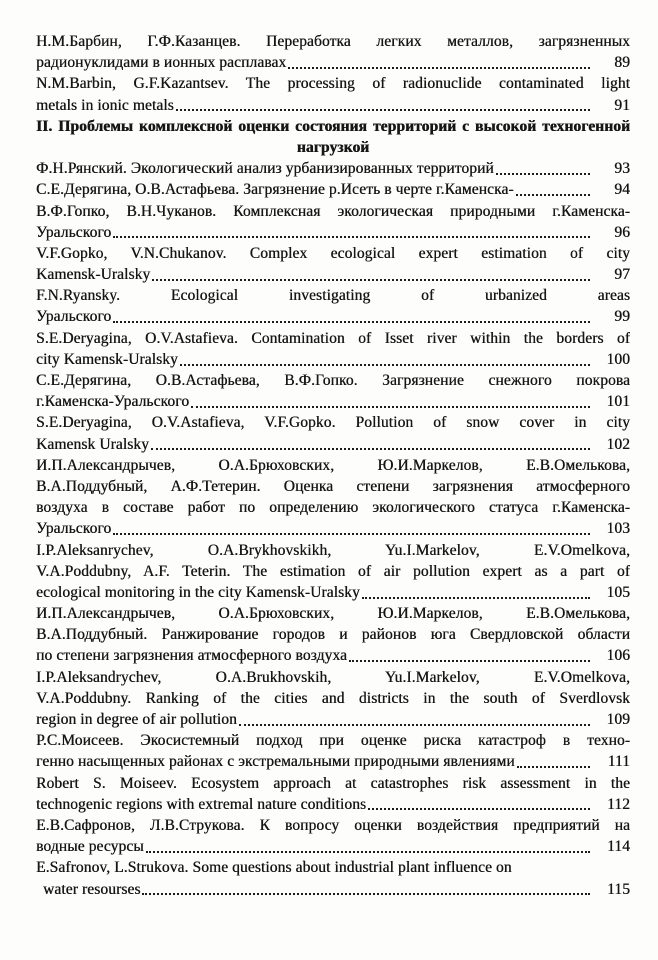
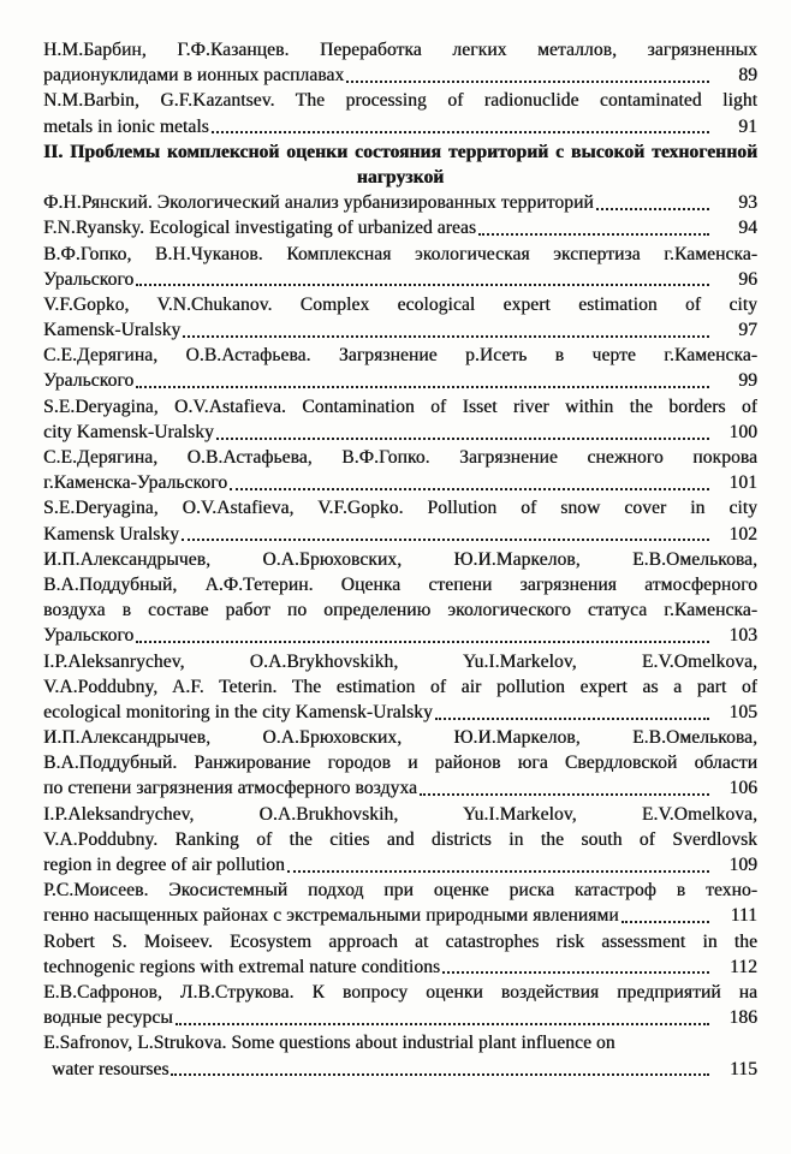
  Н.М.Барбин, Г.Ф.Казанцев. Переработка легких металлов, загрязненных
  радионуклидами в ионных расплавах
  89
  N.M.Barbin, G.F.Kazantsev. The processing of radionuclide contaminated light
  metals in ionic metals
  91
  II. Проблемы комплексной оценки состояния территорий с высокой техногенной
  нагрузкой
  Ф.Н.Рянский. Экологический анализ урбанизированных территорий
  93
- С.Е.Дерягина, О.В.Астафьева. Загрязнение р.Исеть в черте г.Каменска-
+ F.N.Ryansky. Ecological investigating of urbanized areas
  94
- В.Ф.Гопко, В.Н.Чуканов. Комплексная экологическая природными г.Каменска-
+ В.Ф.Гопко, В.Н.Чуканов. Комплексная экологическая экспертиза г.Каменска-
  Уральского
  96
  V.F.Gopko, V.N.Chukanov. Complex ecological expert estimation of city
  Kamensk-Uralsky
  97
- F.N.Ryansky. Ecological investigating of urbanized areas
+ С.Е.Дерягина, О.В.Астафьева. Загрязнение р.Исеть в черте г.Каменска-
  Уральского
  99
  S.E.Deryagina, O.V.Astafieva. Contamination of Isset river within the borders of
  city Kamensk-Uralsky
  100
  С.Е.Дерягина, О.В.Астафьева, В.Ф.Гопко. Загрязнение снежного покрова
  г.Каменска-Уральского
  101
  S.E.Deryagina, O.V.Astafieva, V.F.Gopko. Pollution of snow cover in city
  Kamensk Uralsky
  102
  И.П.Александрычев, О.А.Брюховских, Ю.И.Маркелов, Е.В.Омелькова,
  В.А.Поддубный, А.Ф.Тетерин. Оценка степени загрязнения атмосферного
  воздуха в составе работ по определению экологического статуса г.Каменска-
  Уральского
  103
  I.P.Aleksanrychev, O.A.Brykhovskikh, Yu.I.Markelov, E.V.Omelkova,
  V.A.Poddubny, A.F. Teterin. The estimation of air pollution expert as a part of
  ecological monitoring in the city Kamensk-Uralsky
  105
  И.П.Александрычев, О.А.Брюховских, Ю.И.Маркелов, Е.В.Омелькова,
  В.А.Поддубный. Ранжирование городов и районов юга Свердловской области
  по степени загрязнения атмосферного воздуха
  106
  I.P.Aleksandrychev, O.A.Brukhovskih, Yu.I.Markelov, E.V.Omelkova,
  V.A.Poddubny. Ranking of the cities and districts in the south of Sverdlovsk
  region in degree of air pollution
  109
  Р.С.Моисеев. Экосистемный подход при оценке риска катастроф в техно-
  генно насыщенных районах с экстремальными природными явлениями
  111
  Robert S. Moiseev. Ecosystem approach at catastrophes risk assessment in the
  technogenic regions with extremal nature conditions
  112
  Е.В.Сафронов, Л.В.Струкова. К вопросу оценки воздействия предприятий на
  водные ресурсы
- 114
+ 186
  E.Safronov, L.Strukova. Some questions about industrial plant influence on
  water resourses
  115
